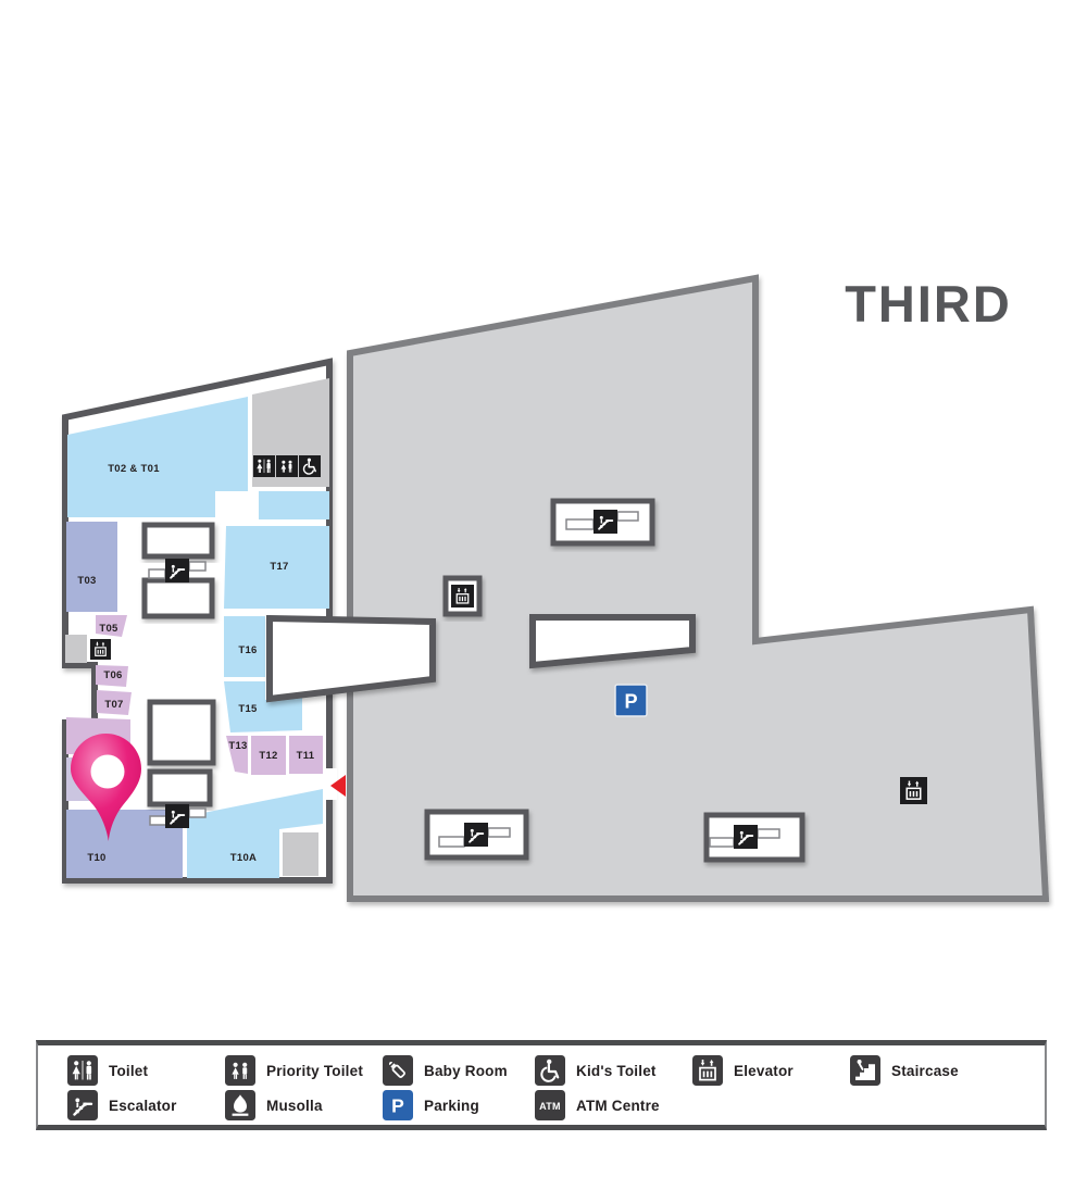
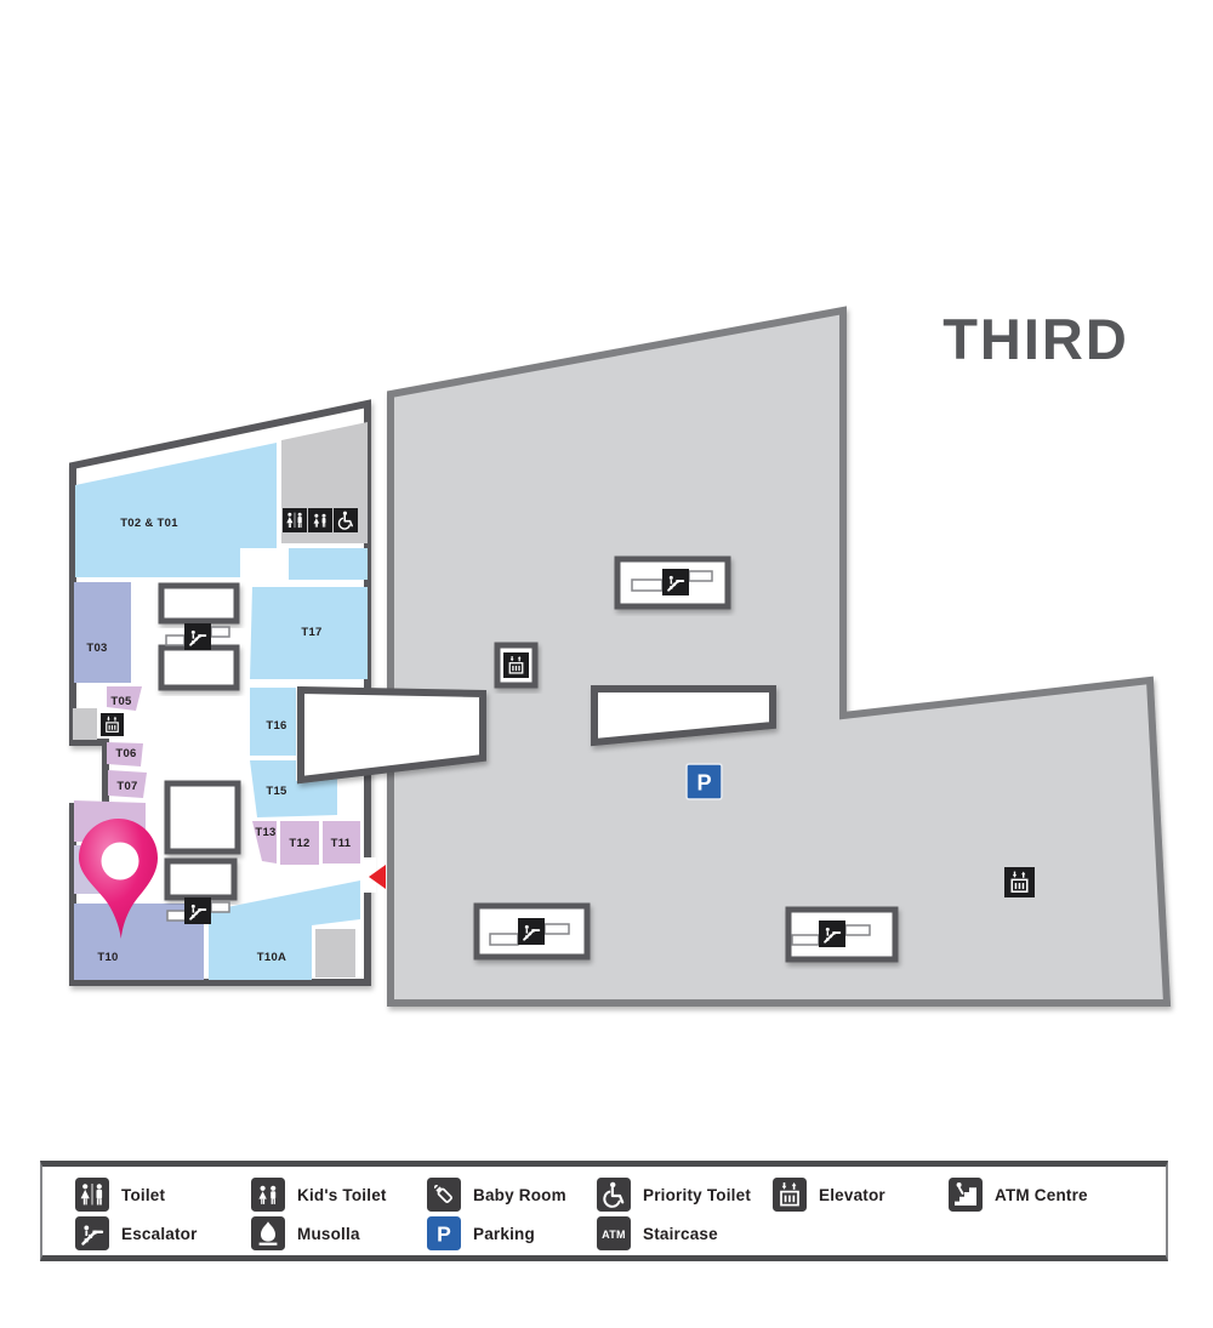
  T02 & T01
  T03
  T05
  T06
  T07
  T10
  T10A
  T11
  T12
  T13
  T15
  T16
  T17
  THIRD
  Toilet
- Priority Toilet
+ Kid's Toilet
  Baby Room
- Kid's Toilet
+ Priority Toilet
  Elevator
- Staircase
+ ATM Centre
  Escalator
  Musolla
  Parking
- ATM Centre
+ Staircase
